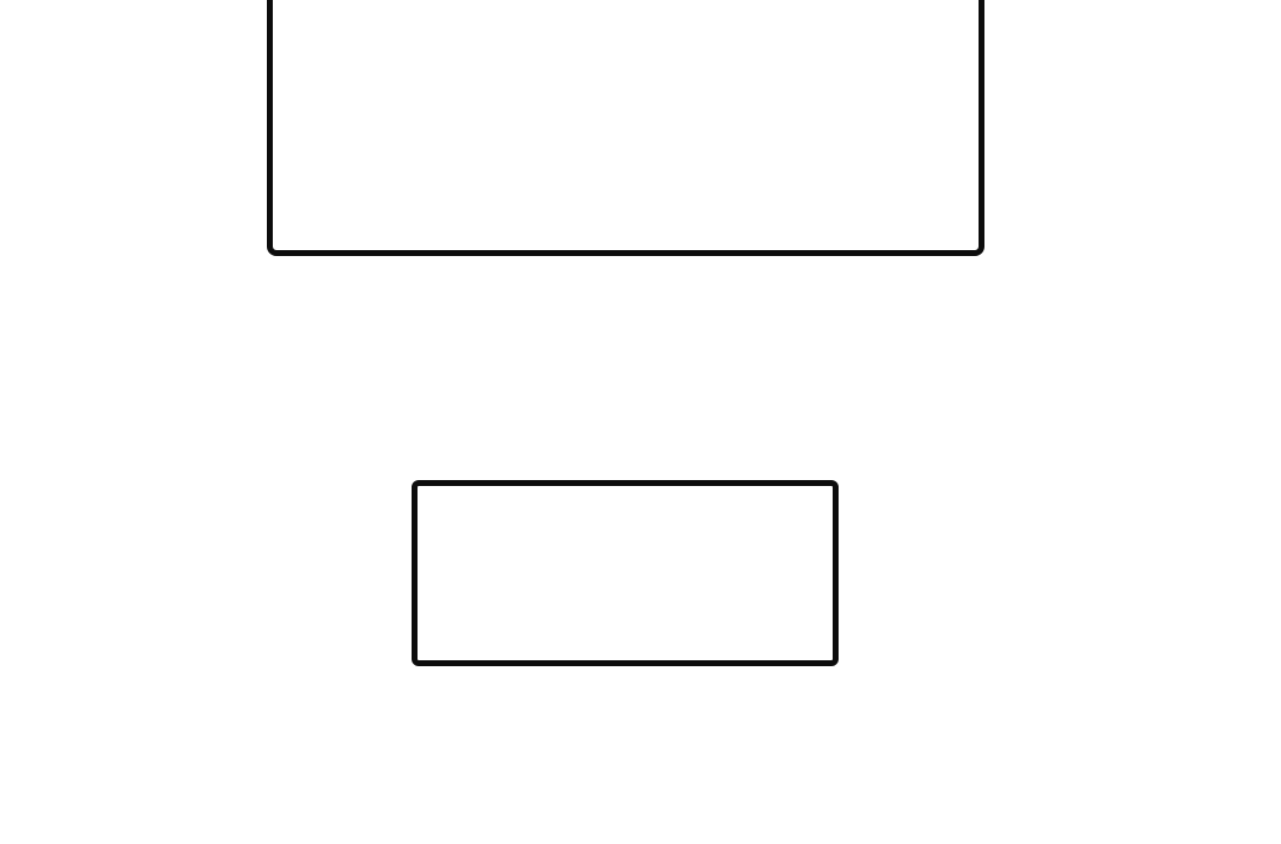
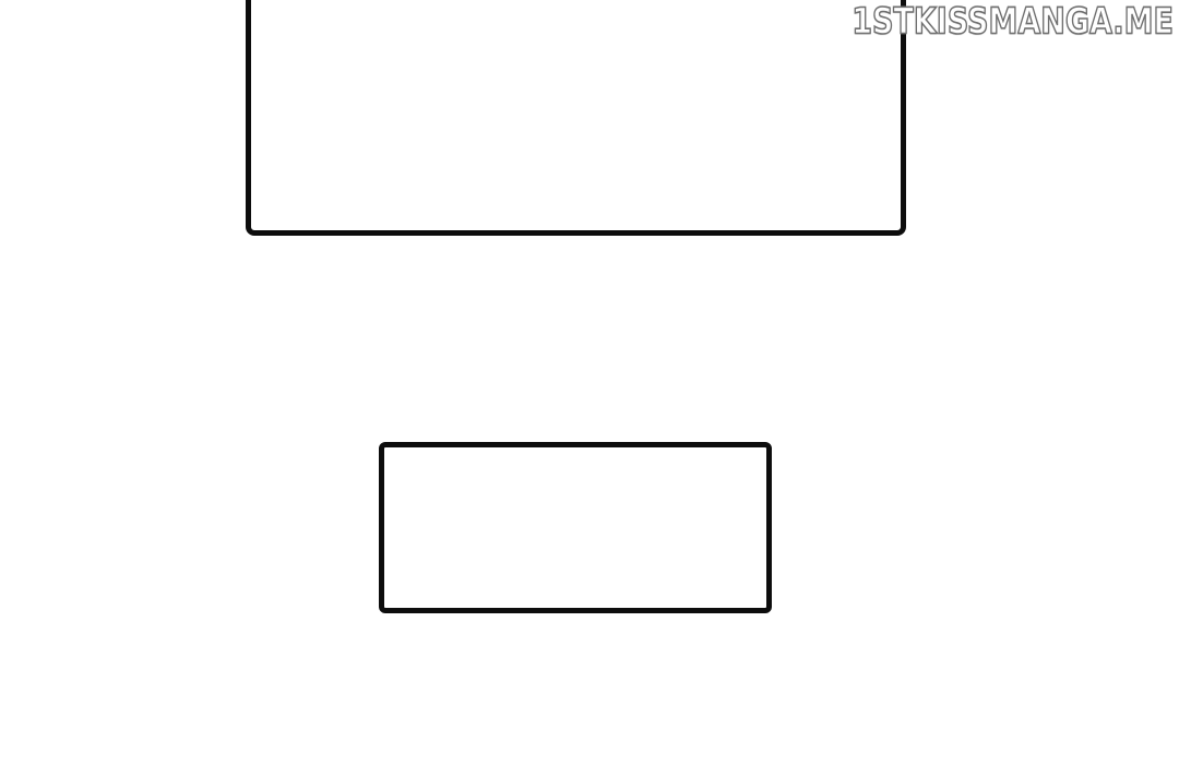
+ 1STKISSMANGA.ME
